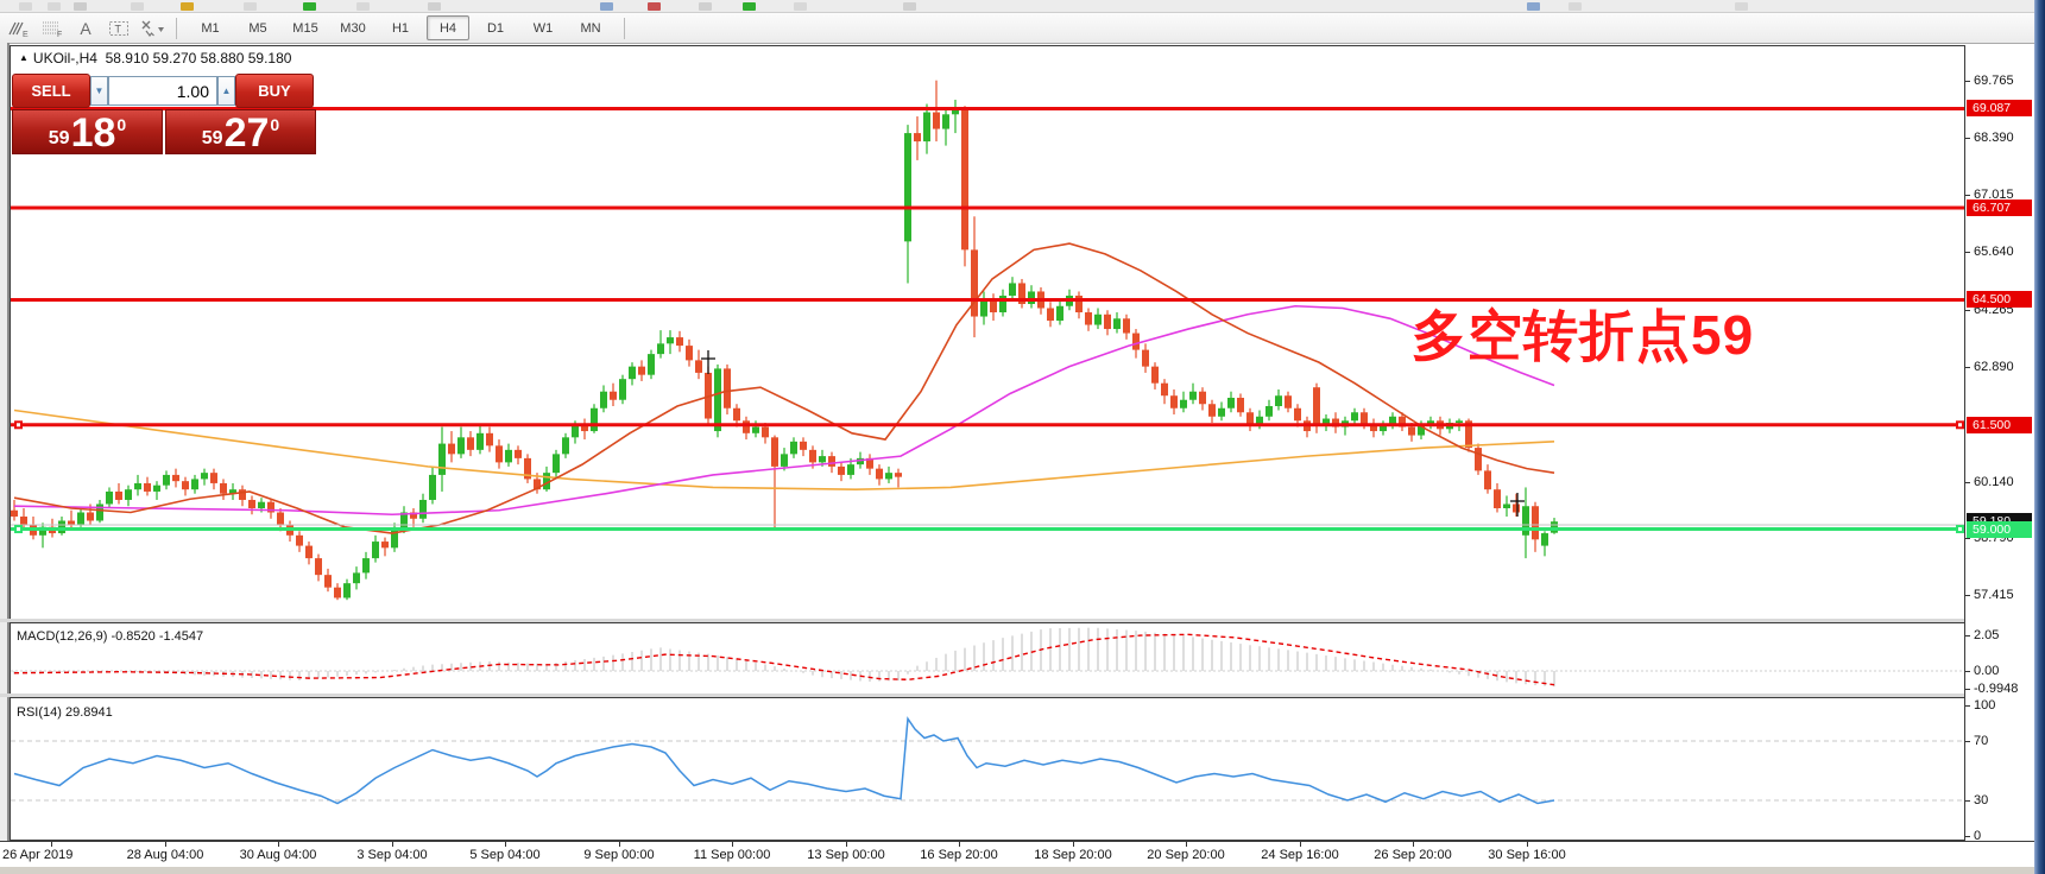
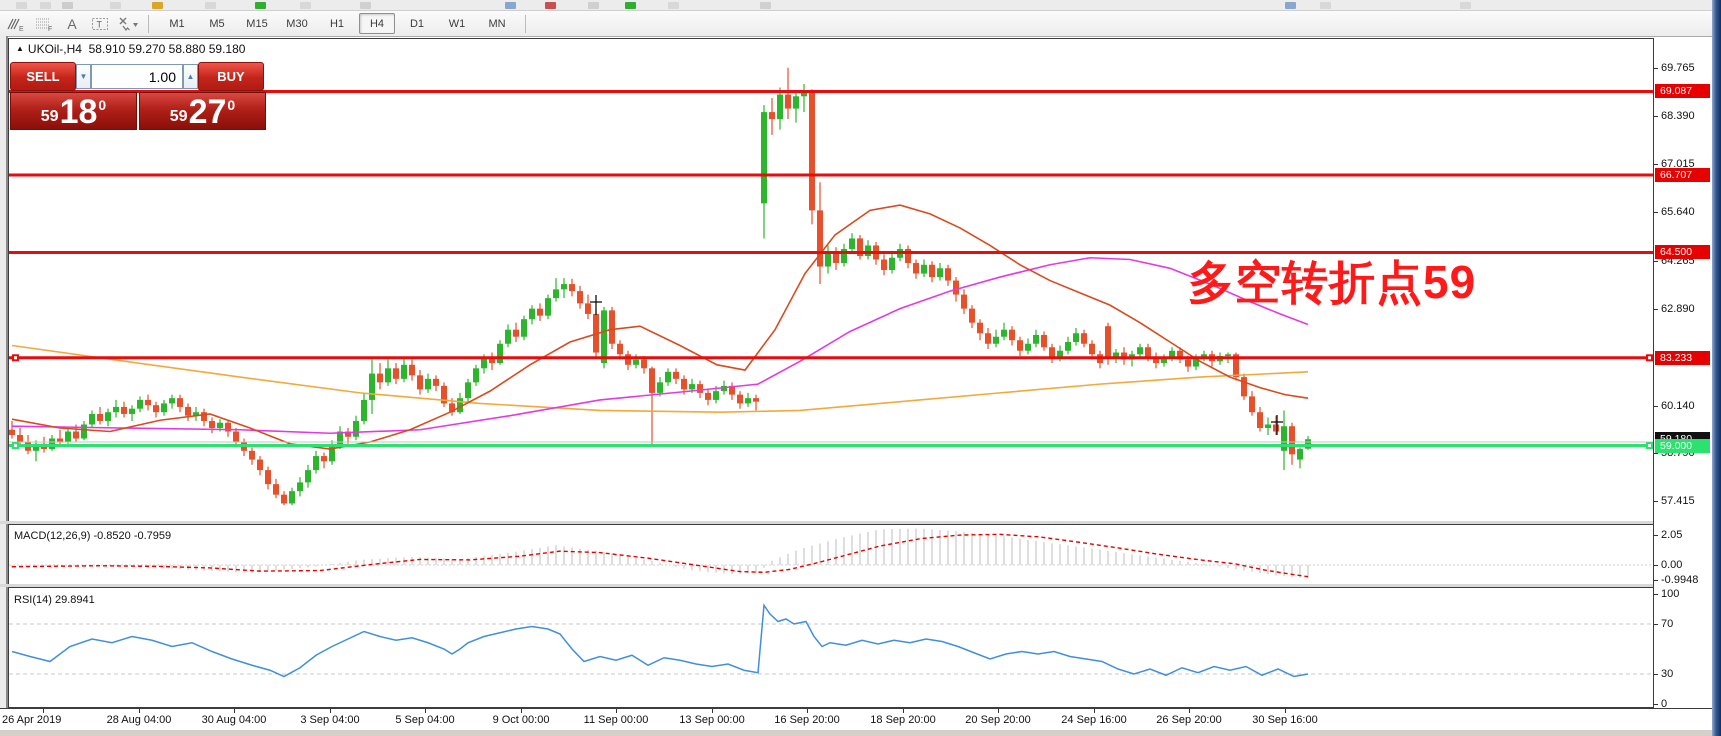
  A
  T
  M1
  M5
  M15
  M30
  H1
  H4
  D1
  W1
  MN
  ▲ UKOil-,H4 58.910 59.270 58.880 59.180
  多空转折点59
  SELL
  ▼
  1.00
  ▲
  BUY
  59
  18
  0
  59
  27
  0
- MACD(12,26,9) -0.8520 -1.4547
+ MACD(12,26,9) -0.8520 -0.7959
  RSI(14) 29.8941
  69.765
  68.390
  67.015
  65.640
  64.265
  62.890
  60.140
  58.790
  57.415
  2.05
  0.00
  -0.9948
  100
  70
  30
  0
  69.087
  66.707
  64.500
- 61.500
+ 83.233
  59.000
  26 Apr 2019
  28 Aug 04:00
  30 Aug 04:00
  3 Sep 04:00
  5 Sep 04:00
- 9 Sep 00:00
+ 9 Oct 00:00
  11 Sep 00:00
  13 Sep 00:00
  16 Sep 20:00
  18 Sep 20:00
  20 Sep 20:00
  24 Sep 16:00
  26 Sep 20:00
  30 Sep 16:00
